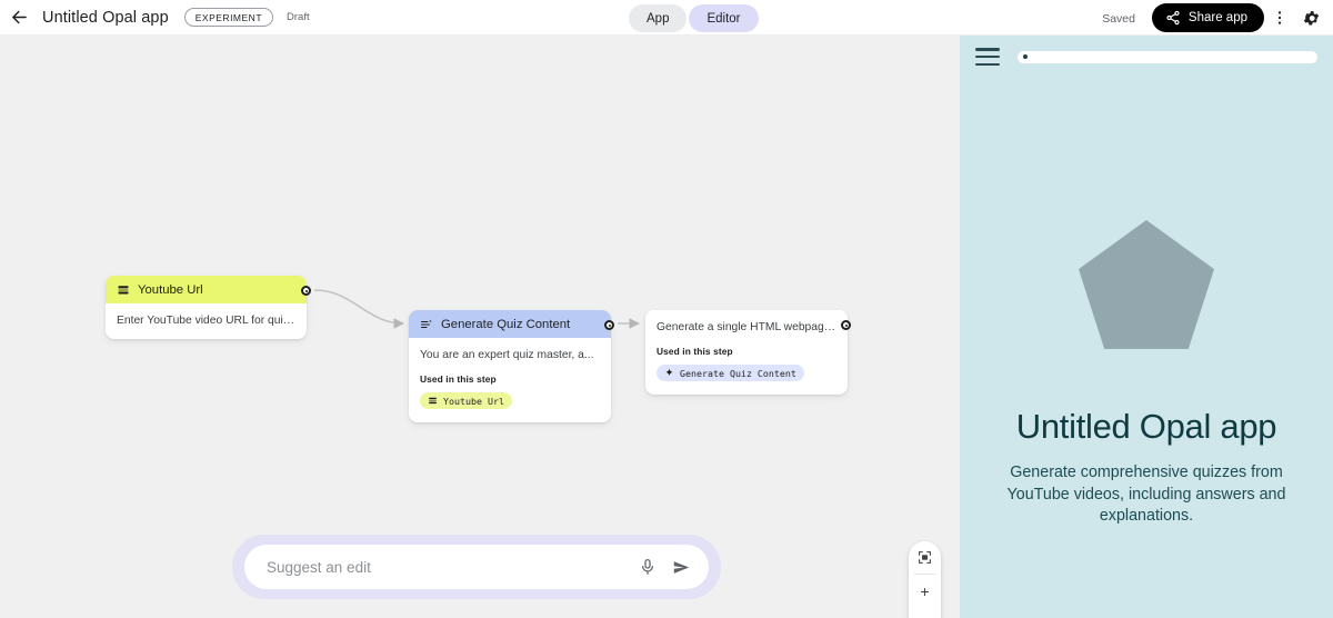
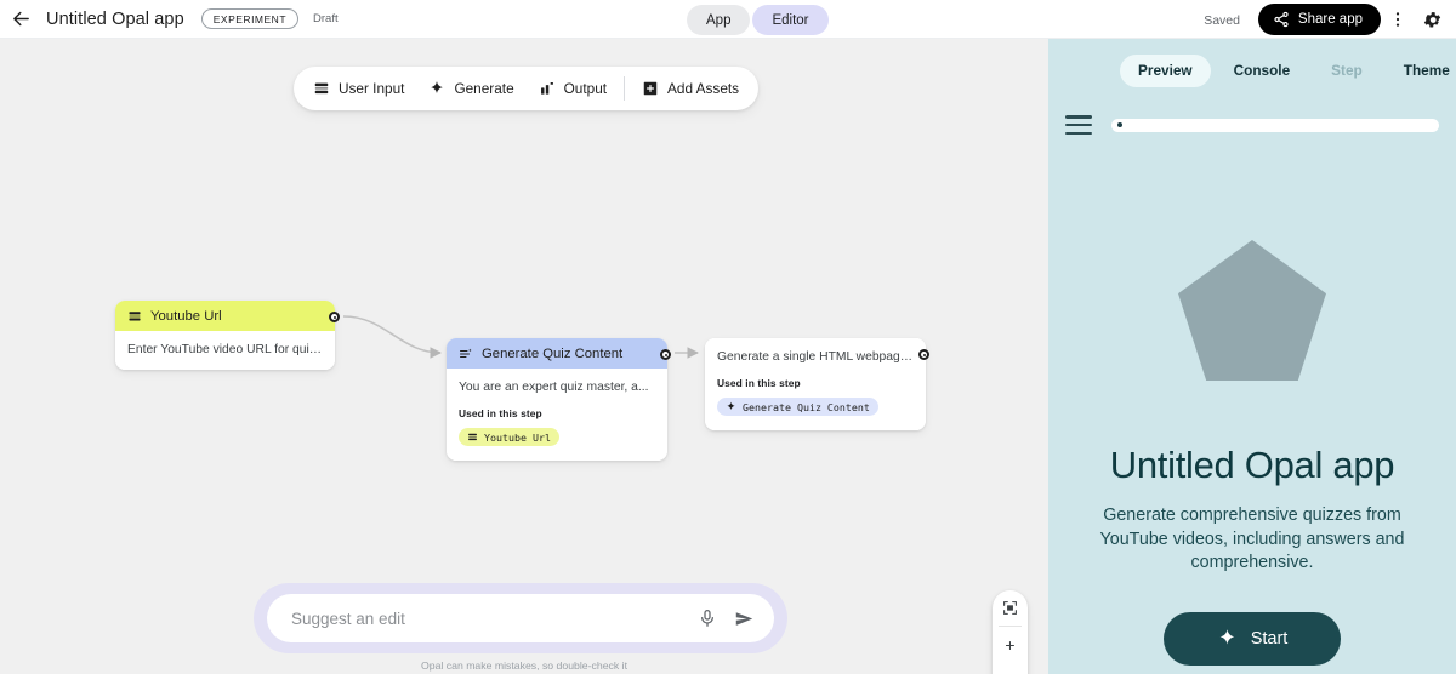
  Untitled Opal app
  EXPERIMENT
  Draft
  App
  Editor
  Saved
  Share app
+ User Input
+ Generate
+ Output
+ Add Assets
  Youtube Url
  Enter YouTube video URL for quiz..
  Generate Quiz Content
  You are an expert quiz master, a...
  Used in this step
  Youtube Url
  Generate a single HTML webpage f
  Used in this step
  Generate Quiz Content
  +
  Suggest an edit
+ Opal can make mistakes, so double-check it
+ Preview
+ Console
+ Step
+ Theme
  Untitled Opal app
- Generate comprehensive quizzes from YouTube videos, including answers and explanations.
+ Generate comprehensive quizzes from YouTube videos, including answers and comprehensive.
+ Start
